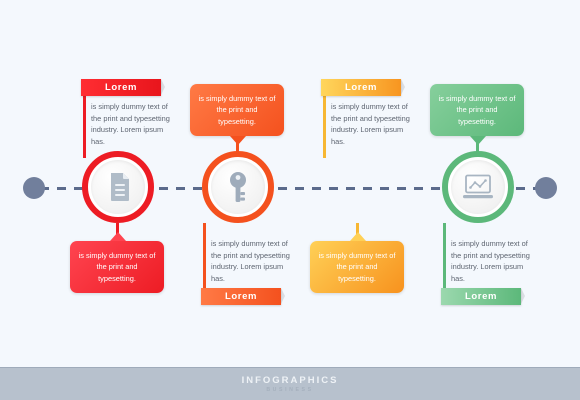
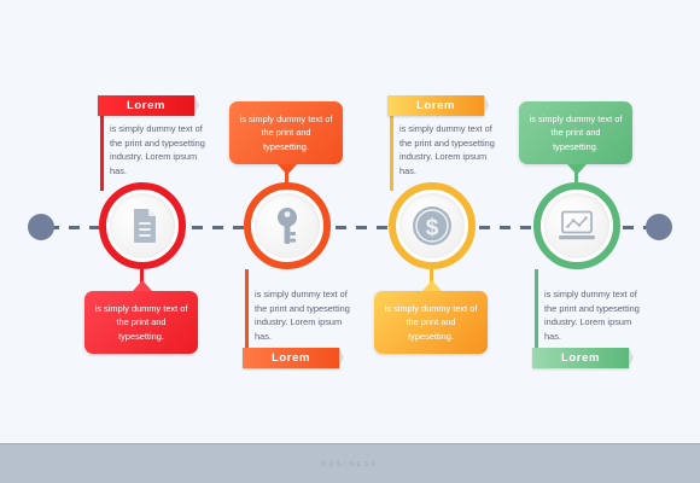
  Lorem
  is simply dummy text of the print and typesetting industry. Lorem ipsum has.
  is simply dummy text of the print and typesetting.
  is simply dummy text of the print and typesetting.
  is simply dummy text of the print and typesetting industry. Lorem ipsum has.
  Lorem
  Lorem
  is simply dummy text of the print and typesetting industry. Lorem ipsum has.
+ $
  is simply dummy text of the print and typesetting.
  is simply dummy text of the print and typesetting.
  is simply dummy text of the print and typesetting industry. Lorem ipsum has.
  Lorem
- INFOGRAPHICS
